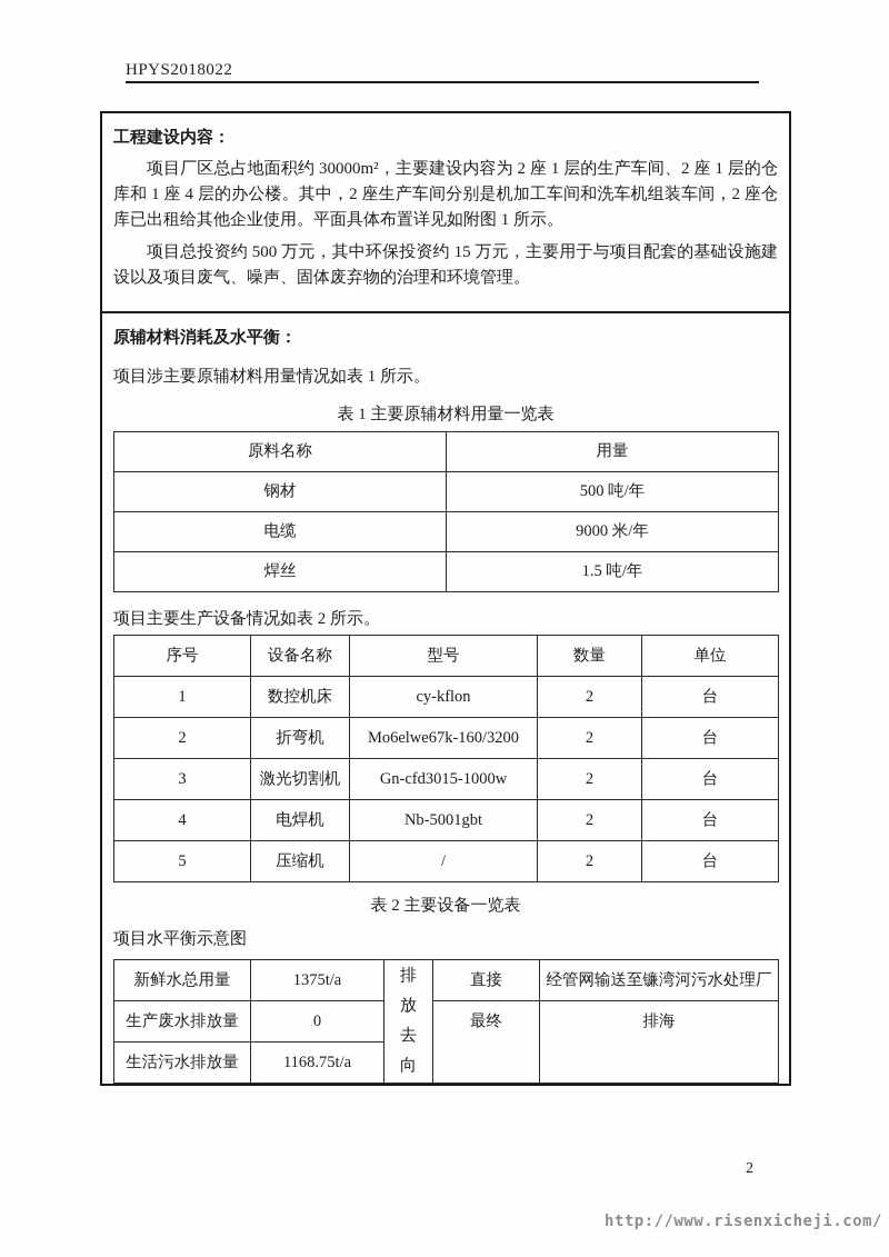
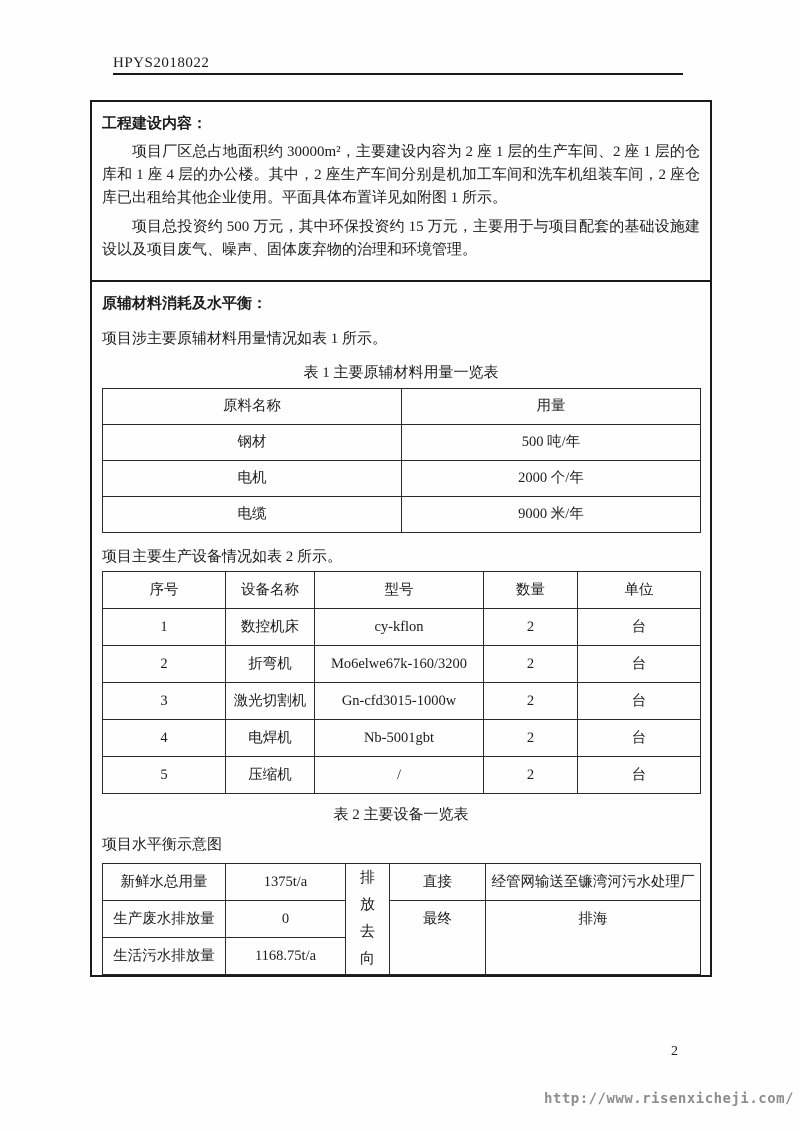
  HPYS2018022
  工程建设内容：
  项目厂区总占地面积约 30000m²，主要建设内容为 2 座 1 层的生产车间、2 座 1 层的仓库和 1 座 4 层的办公楼。其中，2 座生产车间分别是机加工车间和洗车机组装车间，2 座仓库已出租给其他企业使用。平面具体布置详见如附图 1 所示。
  项目总投资约 500 万元，其中环保投资约 15 万元，主要用于与项目配套的基础设施建设以及项目废气、噪声、固体废弃物的治理和环境管理。
  原辅材料消耗及水平衡：
  项目涉主要原辅材料用量情况如表 1 所示。
  表 1 主要原辅材料用量一览表
  原料名称	用量
  钢材	500 吨/年
+ 电机	2000 个/年
  电缆	9000 米/年
- 焊丝	1.5 吨/年
  项目主要生产设备情况如表 2 所示。
  序号	设备名称	型号	数量	单位
  1	数控机床	cy-kflon	2	台
  2	折弯机	Mo6elwe67k-160/3200	2	台
  3	激光切割机	Gn-cfd3015-1000w	2	台
  4	电焊机	Nb-5001gbt	2	台
  5	压缩机	/	2	台
  表 2 主要设备一览表
  项目水平衡示意图
  新鲜水总用量	1375t/a	排放去向	直接	经管网输送至镰湾河污水处理厂
  生产废水排放量	0	最终	排海
  生活污水排放量	1168.75t/a
  2
  http://www.risenxicheji.com/
